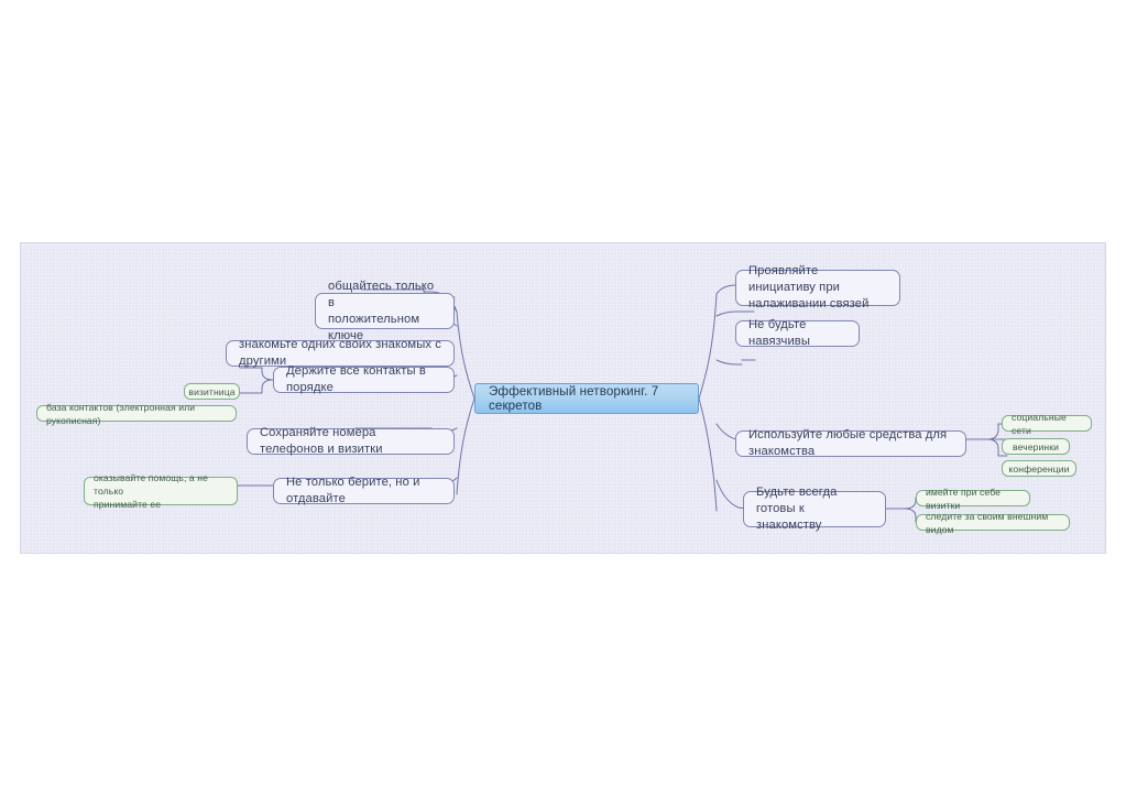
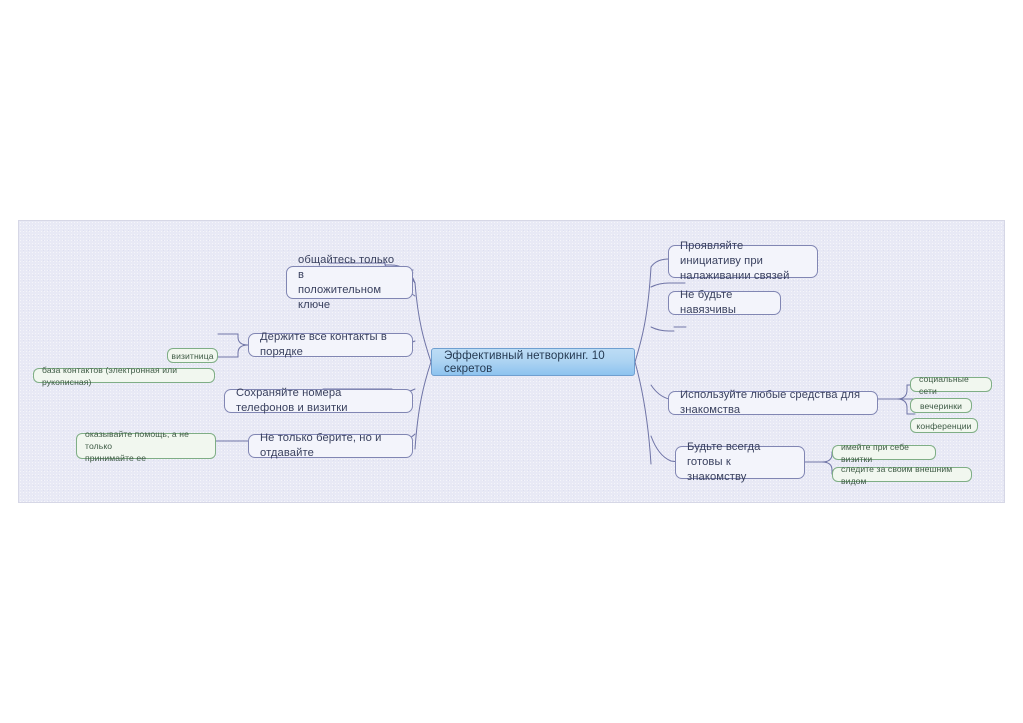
- Эффективный нетворкинг. 7 секретов
+ Эффективный нетворкинг. 10 секретов
  общайтесь только в
  положительном ключе
- знакомьте одних своих знакомых с другими
  Держите все контакты в порядке
  Сохраняйте номера телефонов и визитки
  Не только берите, но и отдавайте
  визитница
  база контактов (электронная или рукописная)
  оказывайте помощь, а не только
  принимайте ее
  Проявляйте инициативу при
  налаживании связей
  Не будьте навязчивы
  Используйте любые средства для знакомства
  Будьте всегда готовы к
  знакомству
  социальные сети
  вечеринки
  конференции
  имейте при себе визитки
  следите за своим внешним видом
